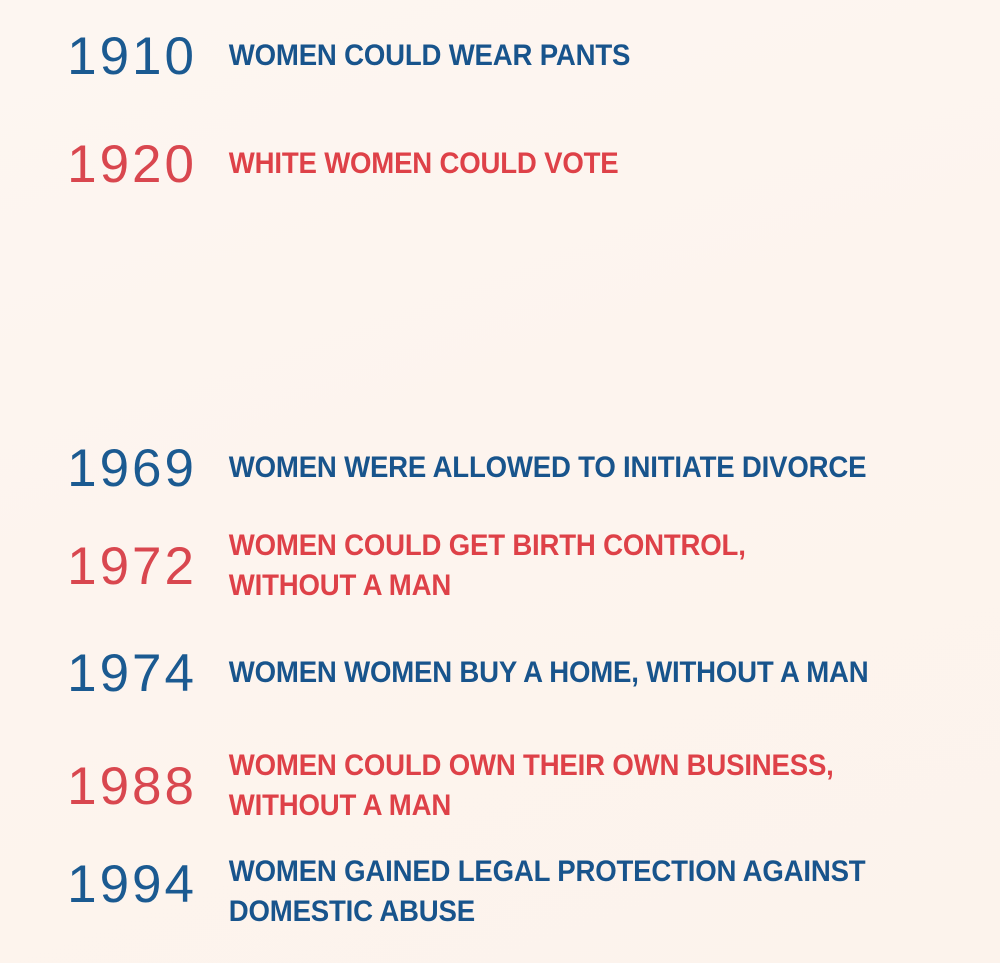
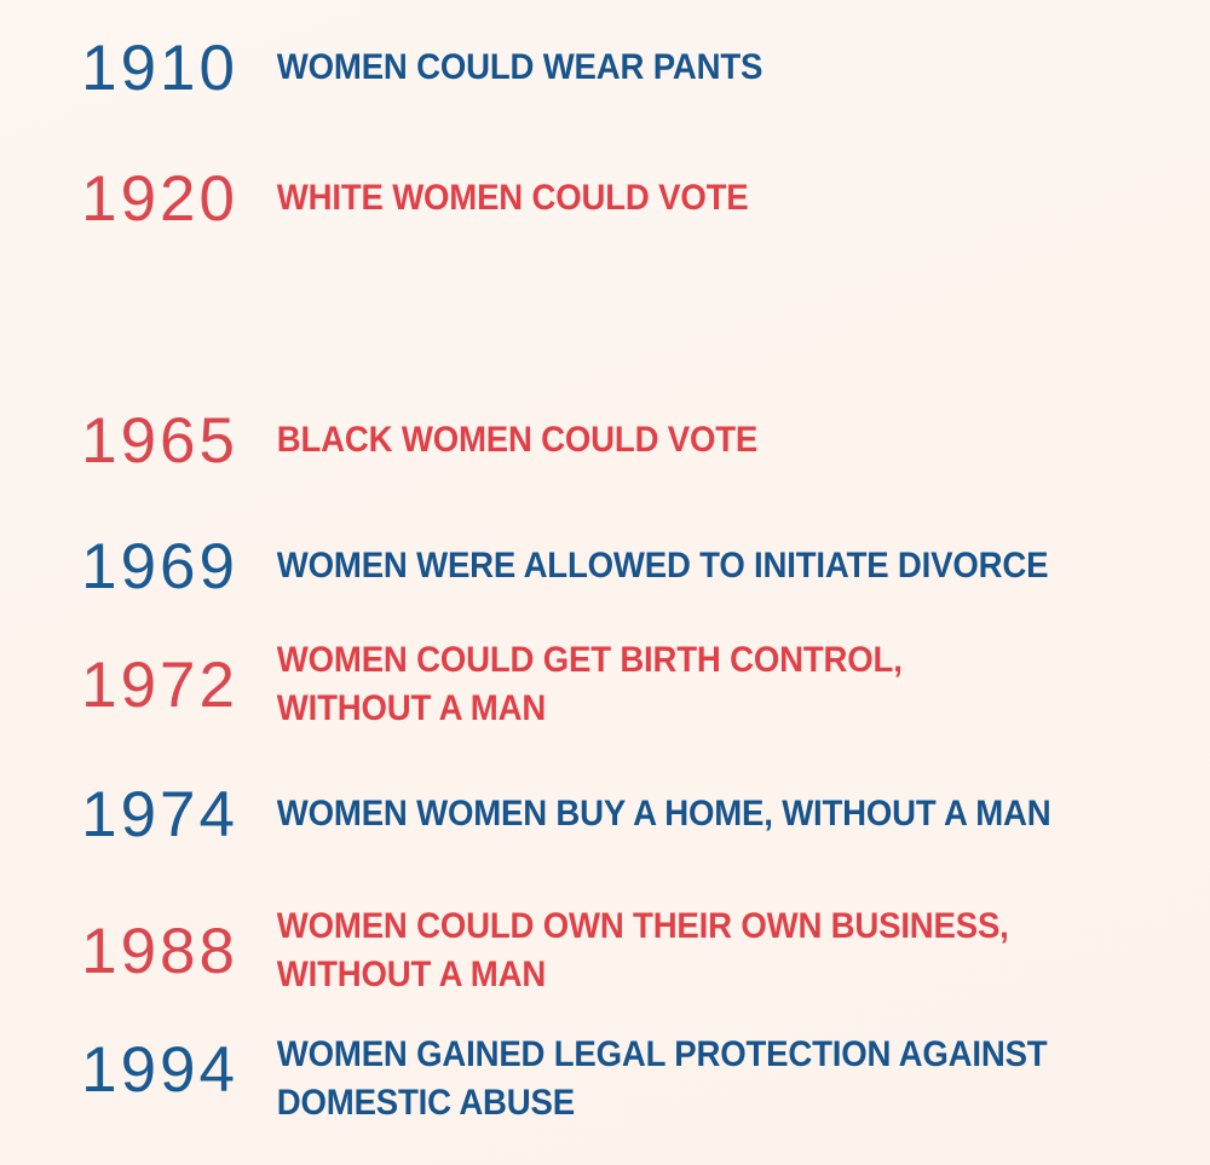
  1910
  WOMEN COULD WEAR PANTS
  1920
  WHITE WOMEN COULD VOTE
+ 1965
+ BLACK WOMEN COULD VOTE
  1969
  WOMEN WERE ALLOWED TO INITIATE DIVORCE
  1972
  WOMEN COULD GET BIRTH CONTROL,
  WITHOUT A MAN
  1974
  WOMEN WOMEN BUY A HOME, WITHOUT A MAN
  1988
  WOMEN COULD OWN THEIR OWN BUSINESS,
  WITHOUT A MAN
  1994
  WOMEN GAINED LEGAL PROTECTION AGAINST
  DOMESTIC ABUSE
